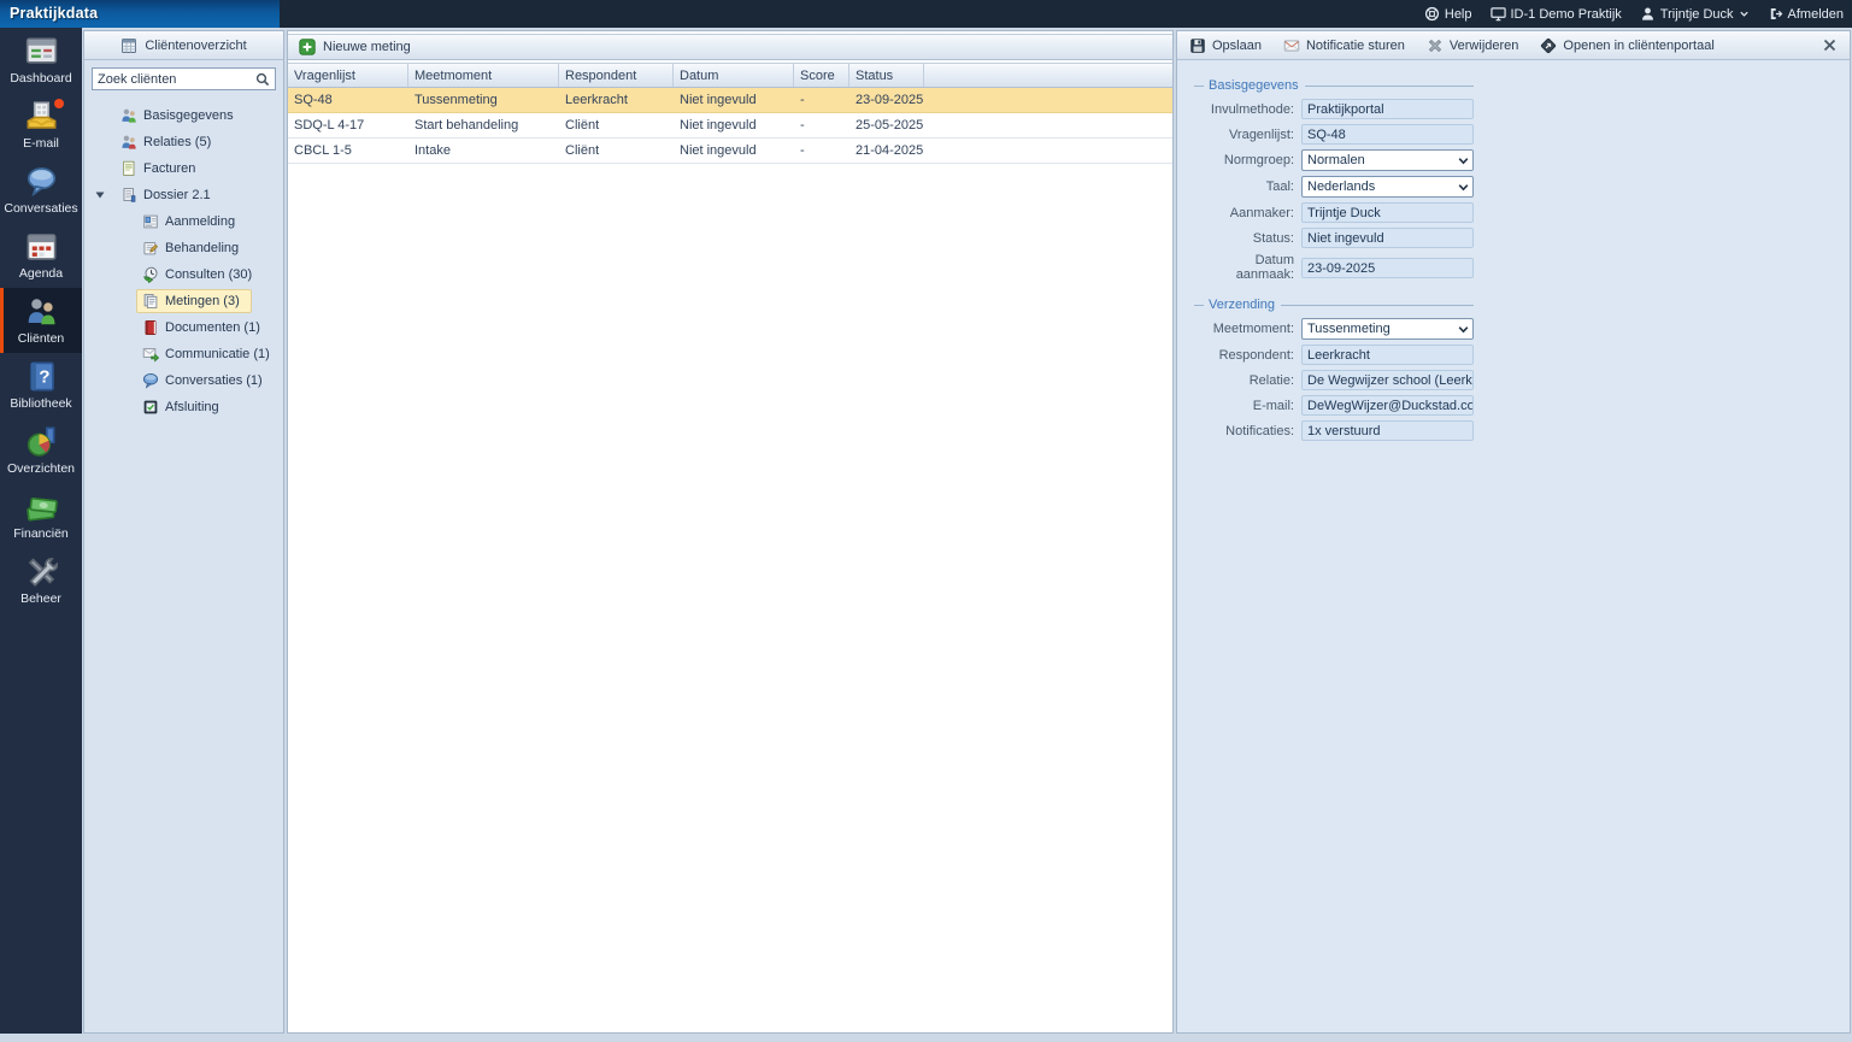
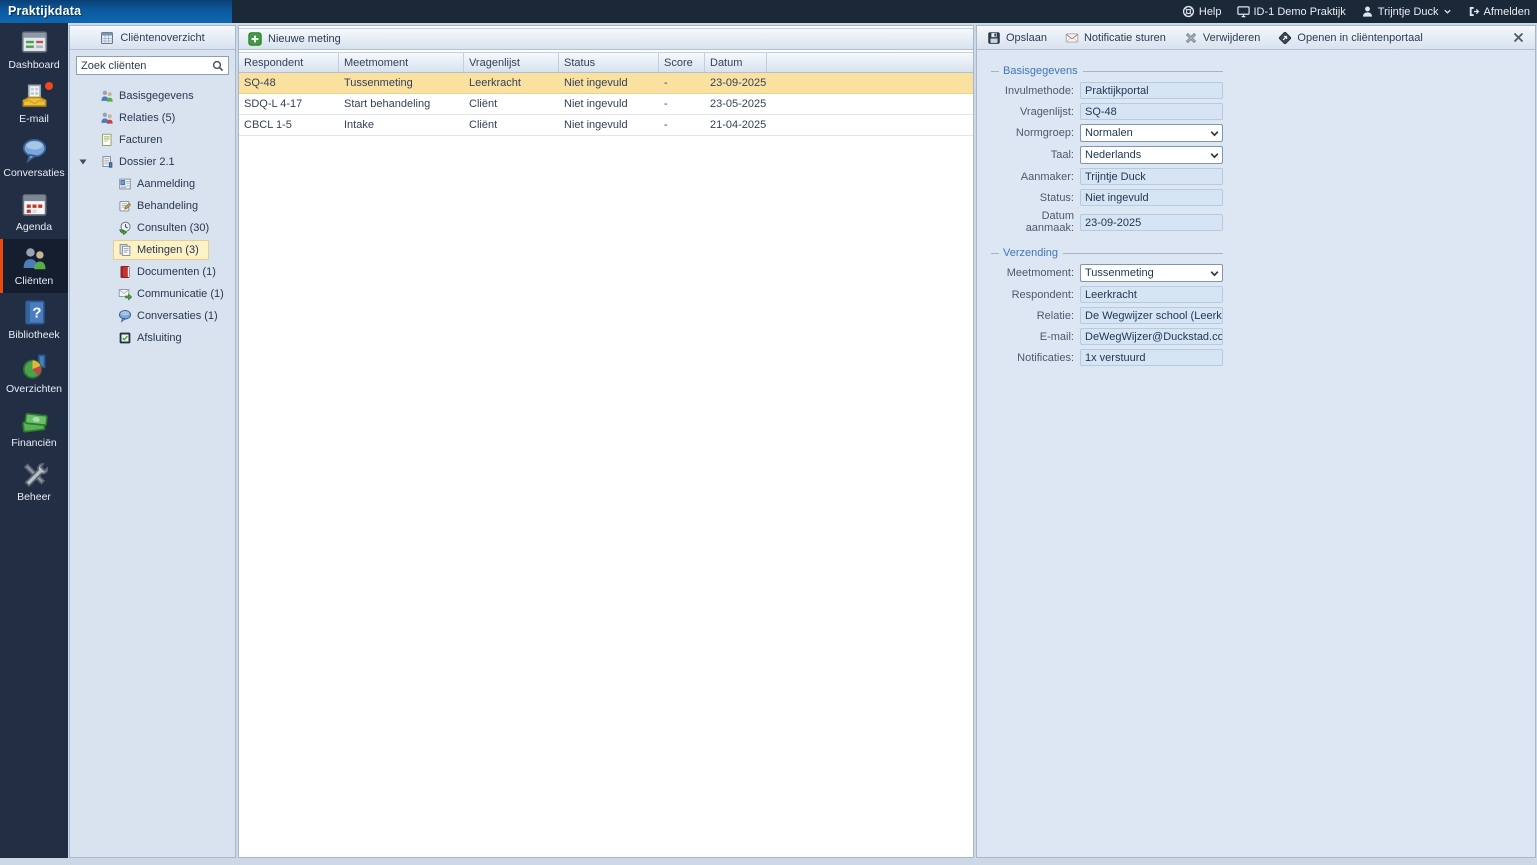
  Praktijkdata
  Help
  ID-1 Demo Praktijk
  Trijntje Duck
  Afmelden
  Dashboard
  E-mail
  Conversaties
  Agenda
  Cliënten
  ?
  Bibliotheek
  Overzichten
  Financiën
  Beheer
  Cliëntenoverzicht
  Zoek cliënten
  Basisgegevens
  Relaties (5)
  Facturen
  Dossier 2.1
  Aanmelding
  Behandeling
  Consulten (30)
  Metingen (3)
  Documenten (1)
  Communicatie (1)
  Conversaties (1)
  Afsluiting
  Nieuwe meting
- Vragenlijst
+ Respondent
  Meetmoment
- Respondent
+ Vragenlijst
- Datum
+ Status
  Score
- Status
+ Datum
  SQ-48
  Tussenmeting
  Leerkracht
  Niet ingevuld
  -
  23-09-2025
  SDQ-L 4-17
  Start behandeling
  Cliënt
  Niet ingevuld
  -
- 25-05-2025
+ 23-05-2025
  CBCL 1-5
  Intake
  Cliënt
  Niet ingevuld
  -
  21-04-2025
  Opslaan
  Notificatie sturen
  Verwijderen
  Openen in cliëntenportaal
  Basisgegevens
  Invulmethode:
  Praktijkportal
  Vragenlijst:
  SQ-48
  Normgroep:
  Normalen
  Taal:
  Nederlands
  Aanmaker:
  Trijntje Duck
  Status:
  Niet ingevuld
  Datum aanmaak:
  23-09-2025
  Verzending
  Meetmoment:
  Tussenmeting
  Respondent:
  Leerkracht
  Relatie:
  De Wegwijzer school (Leerk
  E-mail:
  DeWegWijzer@Duckstad.co
  Notificaties:
  1x verstuurd
